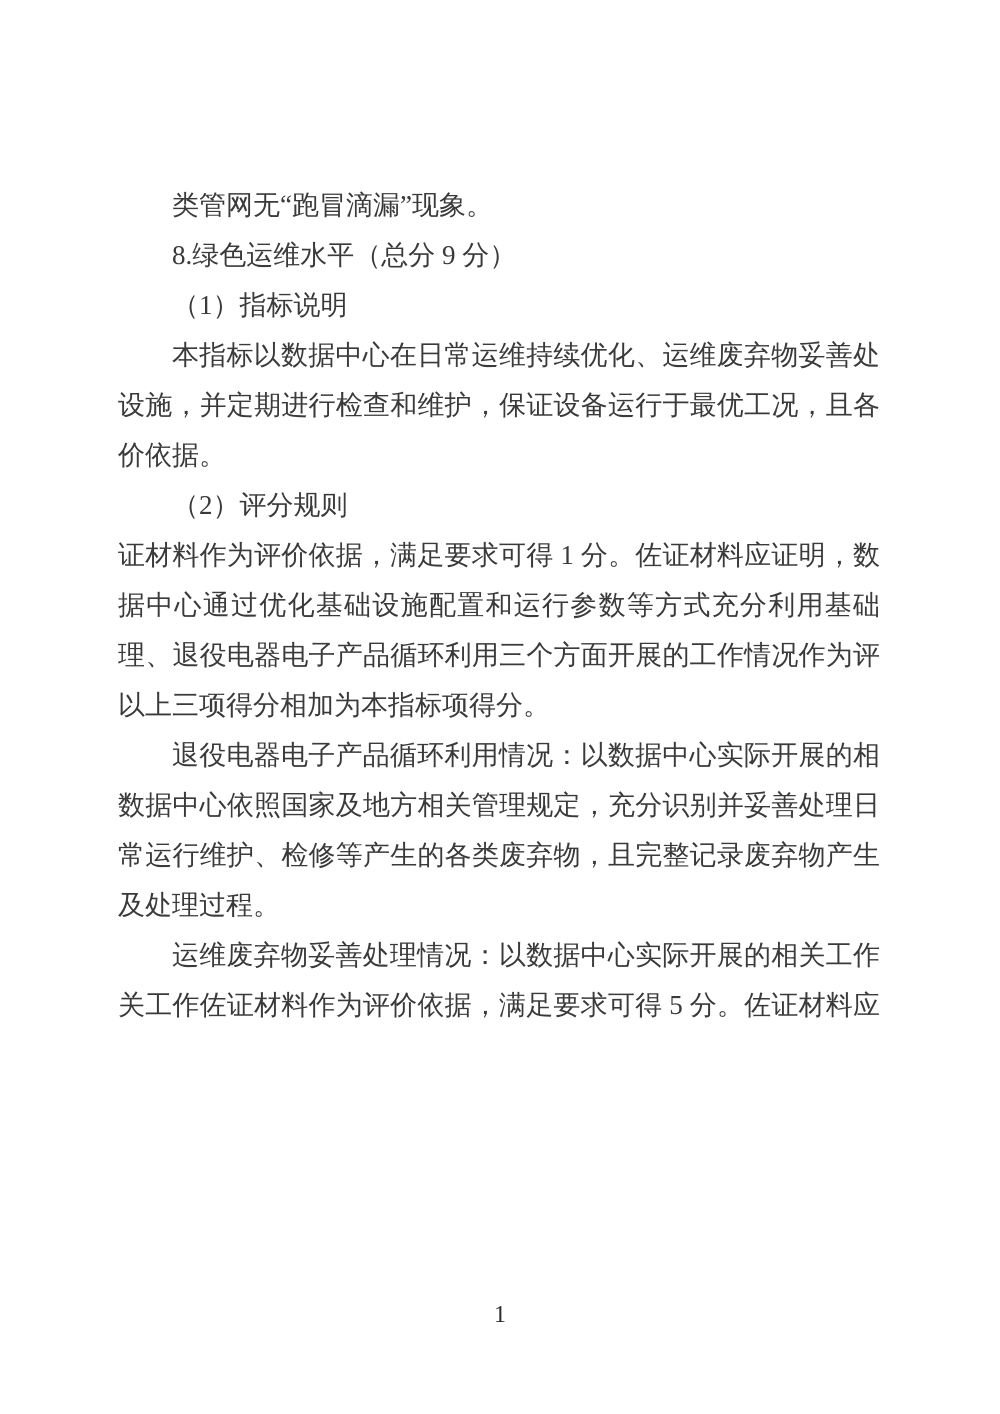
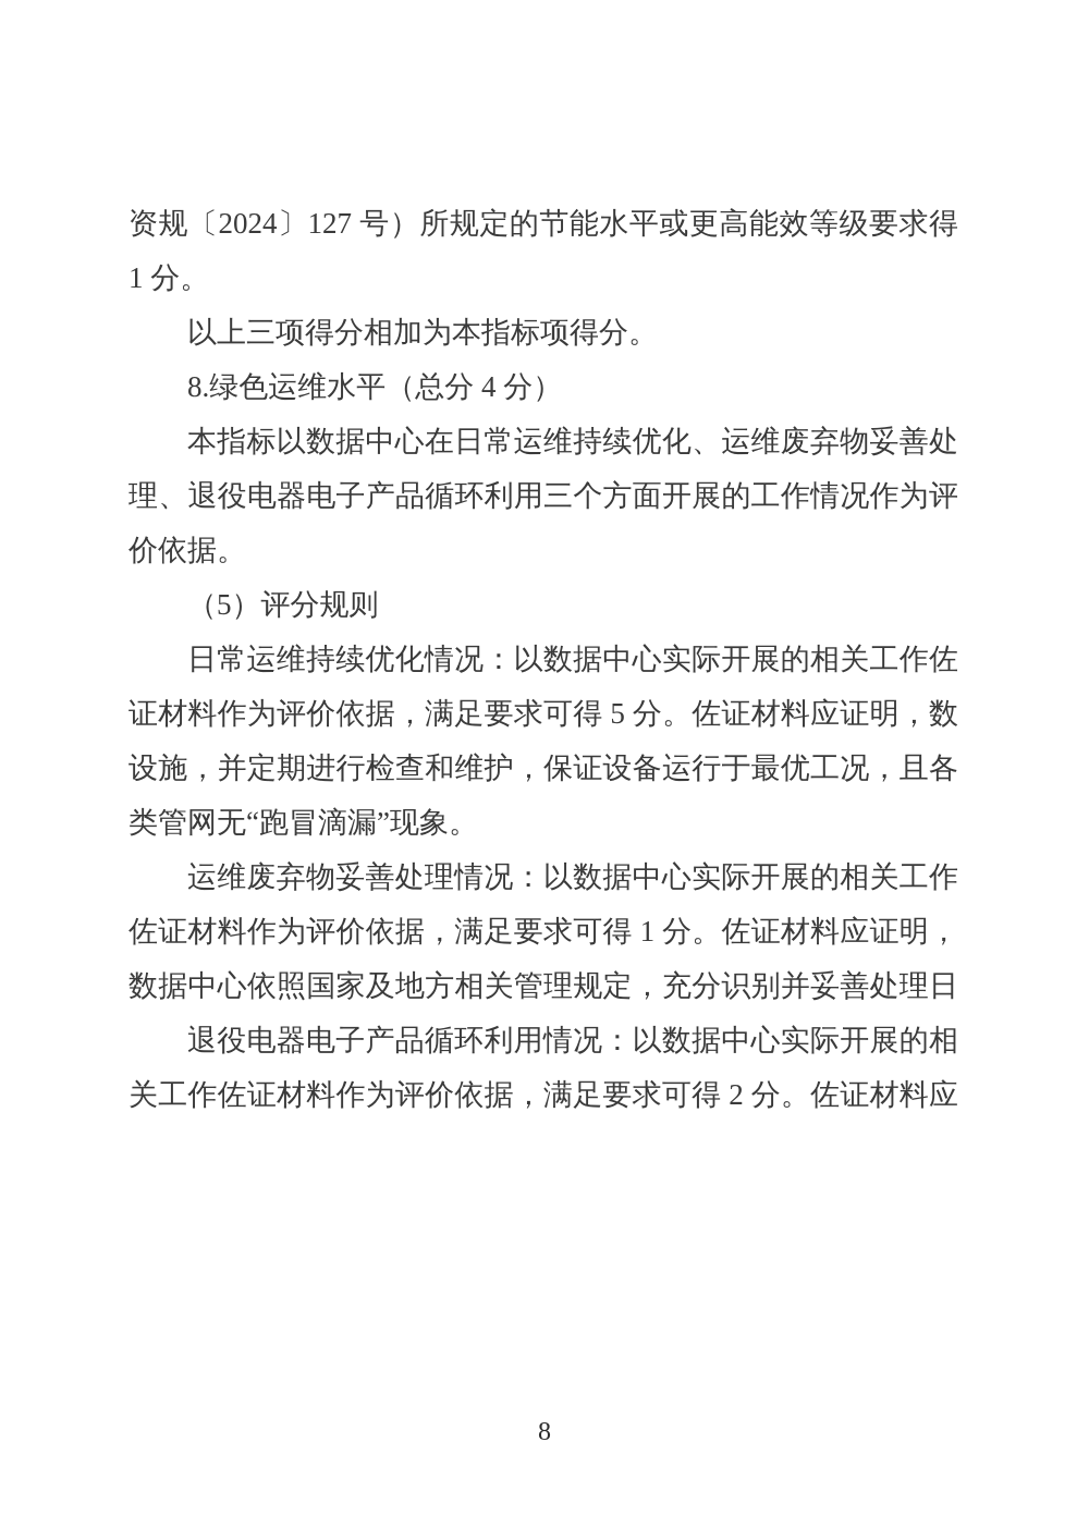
+ 资规〔2024〕127 号）所规定的节能水平或更高能效等级要求得
+ 1 分。
- 类管网无“跑冒滴漏”现象。
+ 以上三项得分相加为本指标项得分。
- 8.绿色运维水平（总分 9 分）
+ 8.绿色运维水平（总分 4 分）
- （1）指标说明
  本指标以数据中心在日常运维持续优化、运维废弃物妥善处
- 设施，并定期进行检查和维护，保证设备运行于最优工况，且各
+ 理、退役电器电子产品循环利用三个方面开展的工作情况作为评
  价依据。
- （2）评分规则
+ （5）评分规则
+ 日常运维持续优化情况：以数据中心实际开展的相关工作佐
- 证材料作为评价依据，满足要求可得 1 分。佐证材料应证明，数
+ 证材料作为评价依据，满足要求可得 5 分。佐证材料应证明，数
- 据中心通过优化基础设施配置和运行参数等方式充分利用基础
- 理、退役电器电子产品循环利用三个方面开展的工作情况作为评
+ 设施，并定期进行检查和维护，保证设备运行于最优工况，且各
- 以上三项得分相加为本指标项得分。
+ 类管网无“跑冒滴漏”现象。
- 退役电器电子产品循环利用情况：以数据中心实际开展的相
+ 运维废弃物妥善处理情况：以数据中心实际开展的相关工作
+ 佐证材料作为评价依据，满足要求可得 1 分。佐证材料应证明，
  数据中心依照国家及地方相关管理规定，充分识别并妥善处理日
- 常运行维护、检修等产生的各类废弃物，且完整记录废弃物产生
- 及处理过程。
- 运维废弃物妥善处理情况：以数据中心实际开展的相关工作
+ 退役电器电子产品循环利用情况：以数据中心实际开展的相
- 关工作佐证材料作为评价依据，满足要求可得 5 分。佐证材料应
+ 关工作佐证材料作为评价依据，满足要求可得 2 分。佐证材料应
- 1
+ 8
